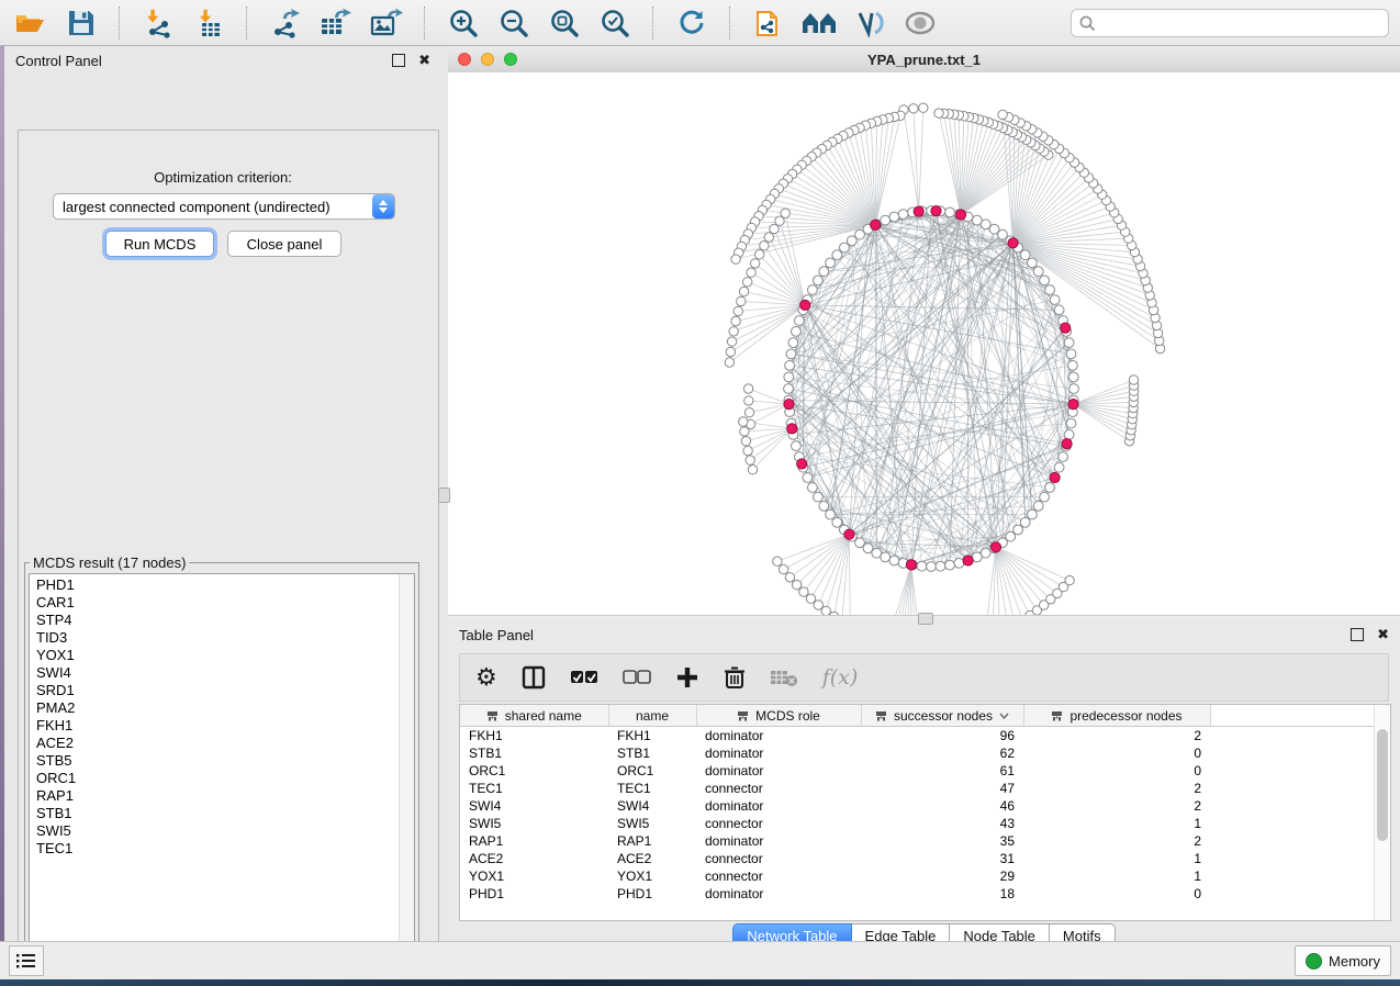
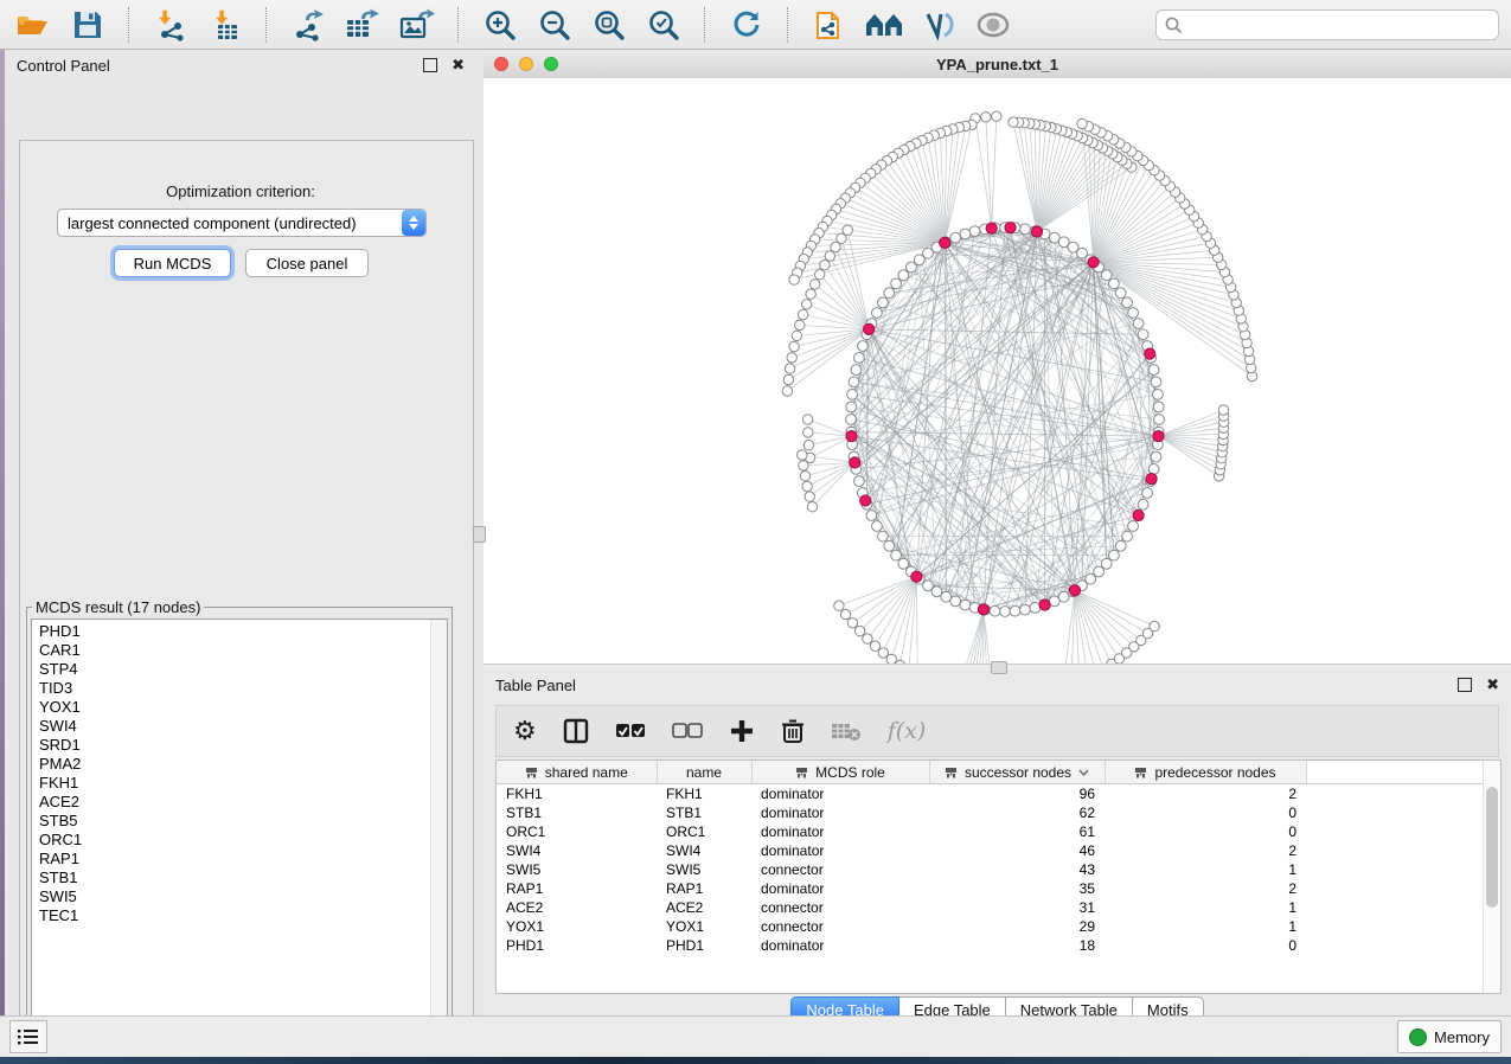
  Control Panel
  ✖
  Optimization criterion:
  largest connected component (undirected)
  Run MCDS
  Close panel
  MCDS result (17 nodes)
  PHD1
  CAR1
  STP4
  TID3
  YOX1
  SWI4
  SRD1
  PMA2
  FKH1
  ACE2
  STB5
  ORC1
  RAP1
  STB1
  SWI5
  TEC1
  YPA_prune.txt_1
  Table Panel
  ✖
  ⚙
  f(x)
  shared name	name	MCDS role	successor nodes	predecessor nodes
  FKH1	FKH1	dominator	96	2
  STB1	STB1	dominator	62	0
  ORC1	ORC1	dominator	61	0
- TEC1	TEC1	connector	47	2
  SWI4	SWI4	dominator	46	2
  SWI5	SWI5	connector	43	1
  RAP1	RAP1	dominator	35	2
  ACE2	ACE2	connector	31	1
  YOX1	YOX1	connector	29	1
  PHD1	PHD1	dominator	18	0
- Network Table
+ Node Table
  Edge Table
- Node Table
+ Network Table
  Motifs
  Memory
